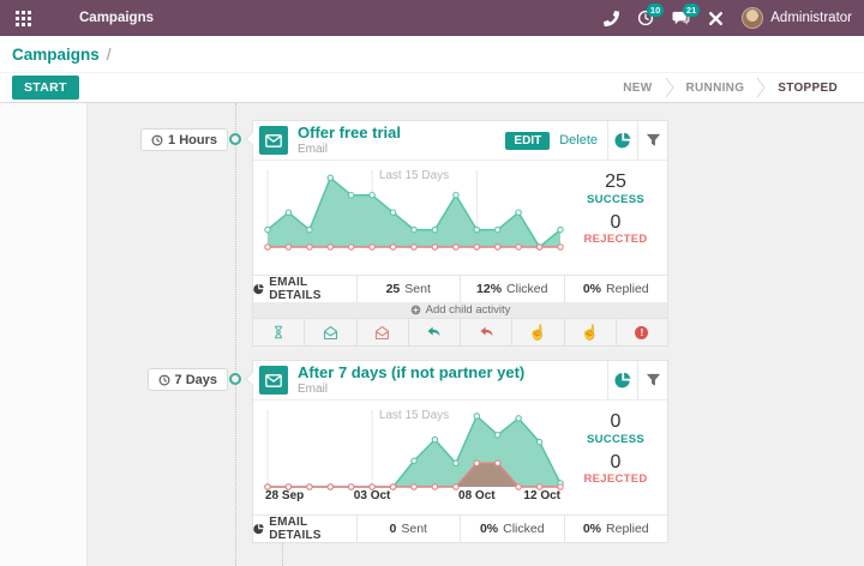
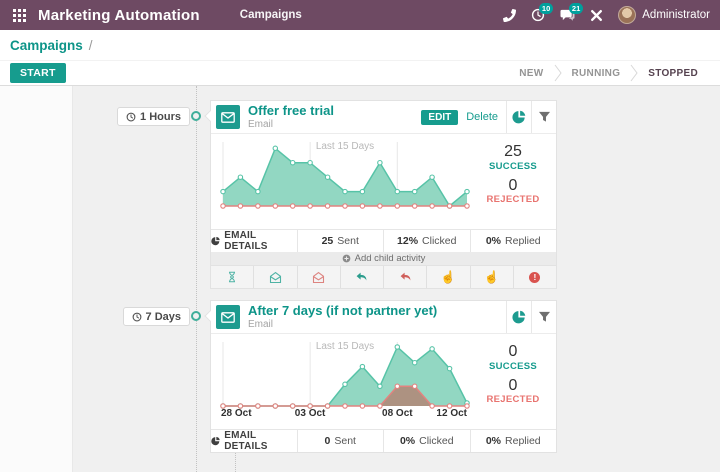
+ Marketing Automation
  Campaigns
  10
  21
  Administrator
  Campaigns
  /
  START
  NEW
  RUNNING
  STOPPED
  1 Hours
  Offer free trial
  Email
  EDIT
  Delete
  Last 15 Days
  25
  SUCCESS
  0
  REJECTED
  EMAIL DETAILS
  25
  Sent
  12%
  Clicked
  0%
  Replied
  Add child activity
  ☝
  ☝
  !
  7 Days
  After 7 days (if not partner yet)
  Email
  Last 15 Days
- 28 Sep
+ 28 Oct
  03 Oct
  08 Oct
  12 Oct
  0
  SUCCESS
  0
  REJECTED
  EMAIL DETAILS
  0
  Sent
  0%
  Clicked
  0%
  Replied
